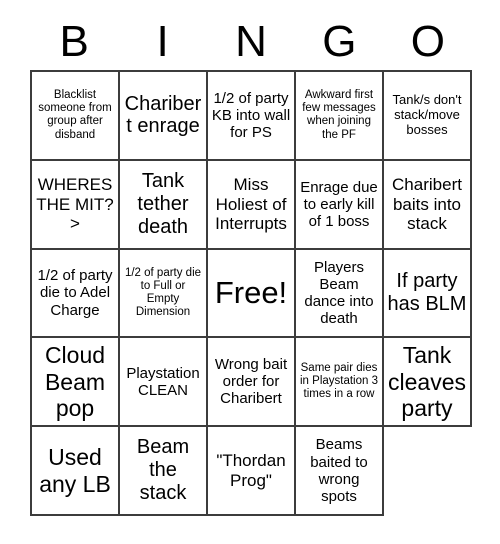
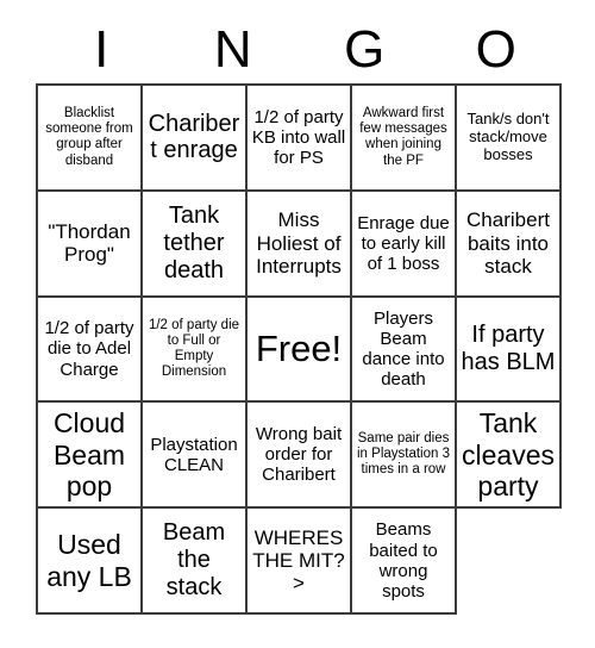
- B
  I
  N
  G
  O
  Blacklist someone from group after disband
  Charibert enrage
  1/2 of party KB into wall for PS
  Awkward first few messages when joining the PF
  Tank/s don't stack/move bosses
- WHERES THE MIT?>
+ "Thordan Prog"
  Tank tether death
  Miss Holiest of Interrupts
  Enrage due to early kill of 1 boss
  Charibert baits into stack
  1/2 of party die to Adel Charge
  1/2 of party die to Full or Empty Dimension
  Free!
  Players Beam dance into death
  If party has BLM
  Cloud Beam pop
  Playstation CLEAN
  Wrong bait order for Charibert
  Same pair dies in Playstation 3 times in a row
  Tank cleaves party
  Used any LB
  Beam the stack
- "Thordan Prog"
+ WHERES THE MIT?>
  Beams baited to wrong spots
